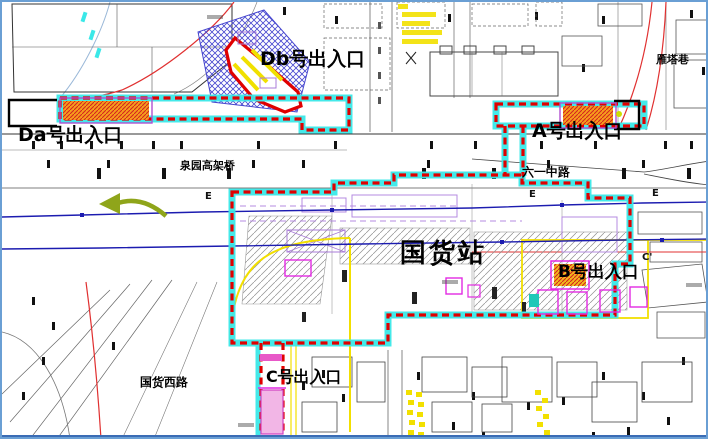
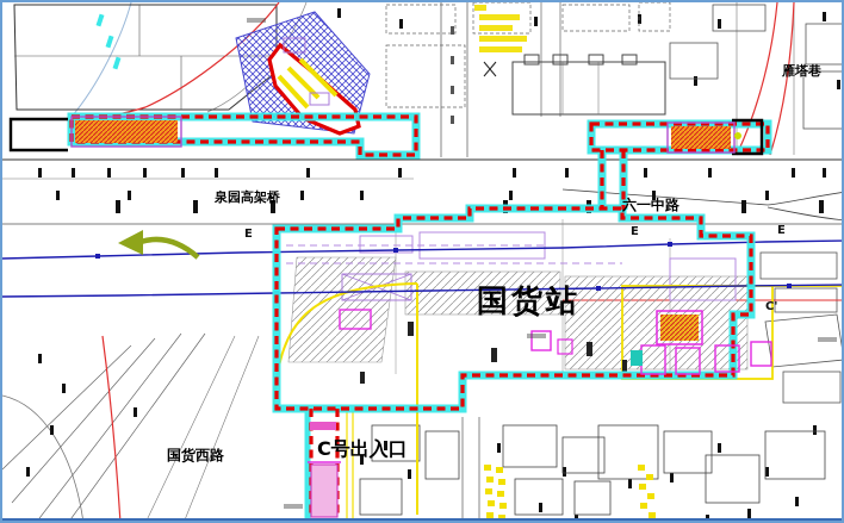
- Db号出入口
- Da号出入口
- A号出入口
- B号出入口
  C号出入口
  国货站
  六一中路
  雁塔巷
  国货西路
  泉园高架桥
  E
  E
  E
  C'
